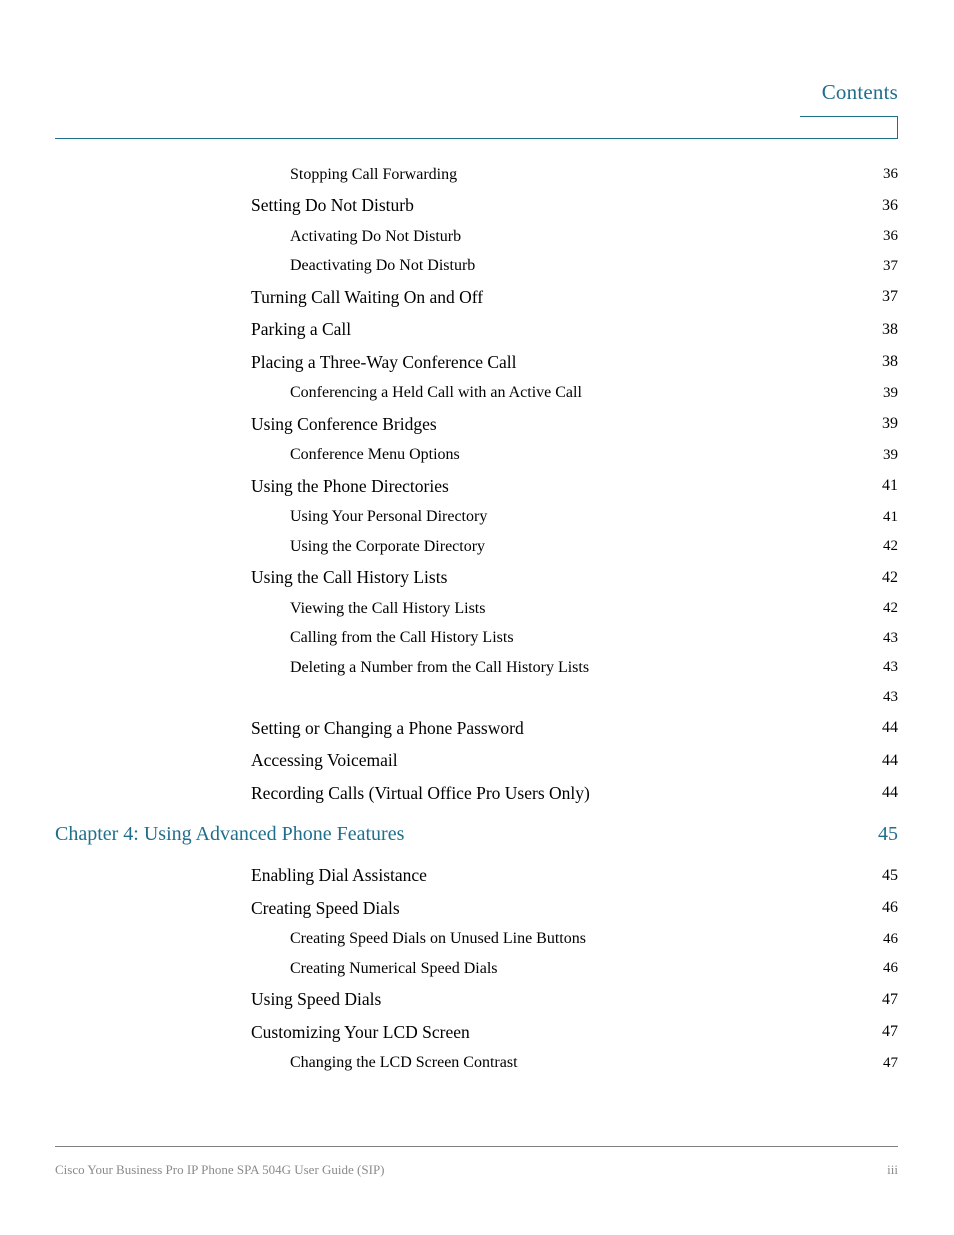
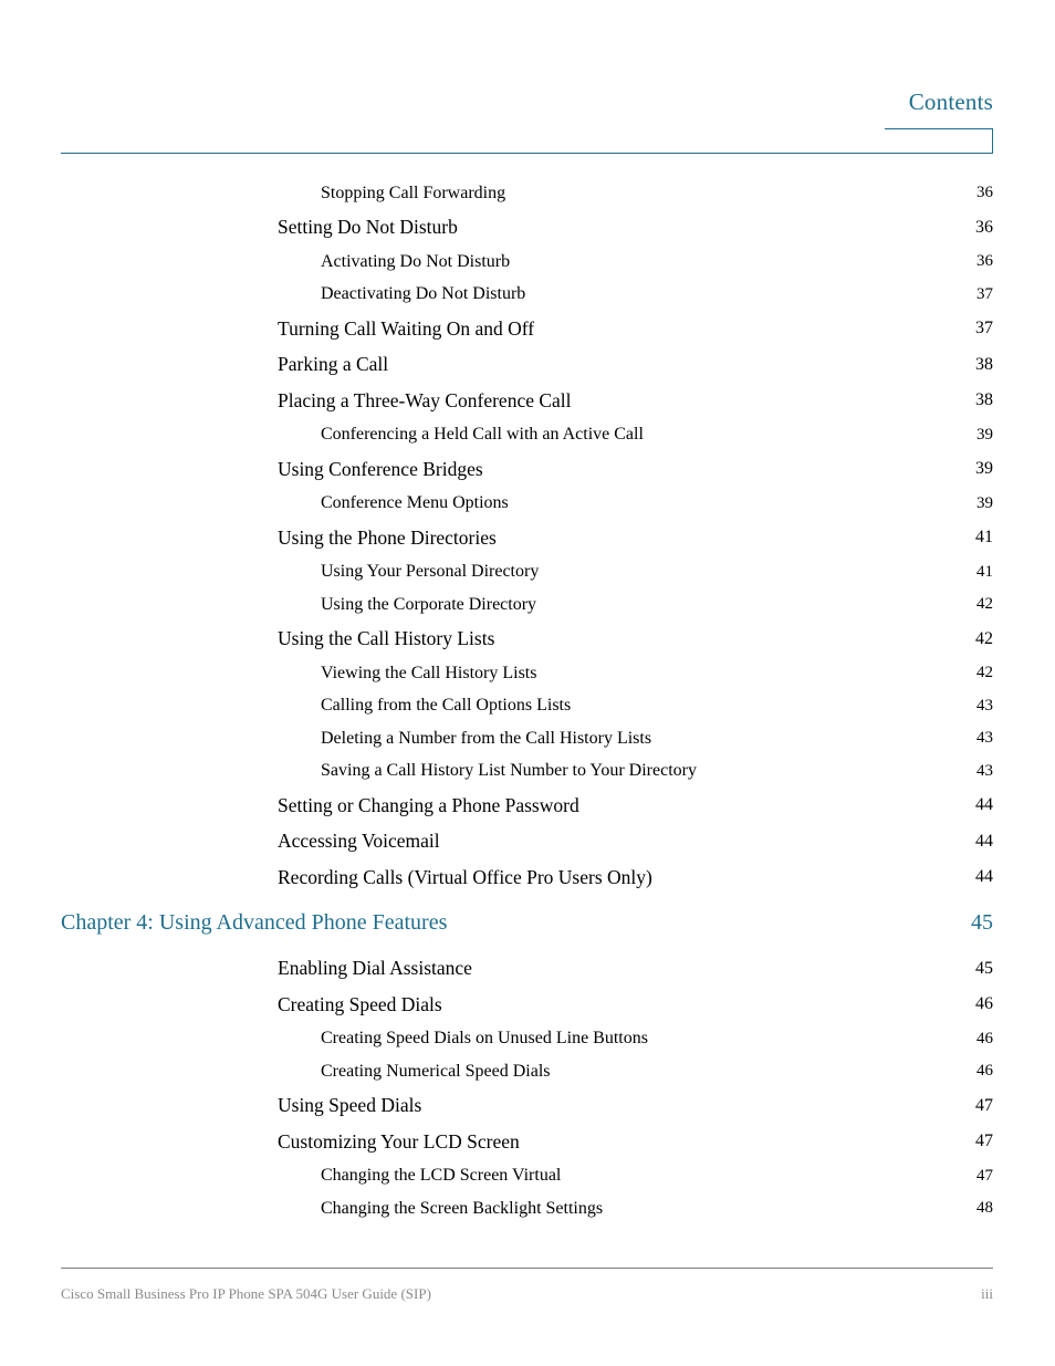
  Contents
  Stopping Call Forwarding
  36
  Setting Do Not Disturb
  36
  Activating Do Not Disturb
  36
  Deactivating Do Not Disturb
  37
  Turning Call Waiting On and Off
  37
  Parking a Call
  38
  Placing a Three-Way Conference Call
  38
  Conferencing a Held Call with an Active Call
  39
  Using Conference Bridges
  39
  Conference Menu Options
  39
  Using the Phone Directories
  41
  Using Your Personal Directory
  41
  Using the Corporate Directory
  42
  Using the Call History Lists
  42
  Viewing the Call History Lists
  42
- Calling from the Call History Lists
+ Calling from the Call Options Lists
  43
  Deleting a Number from the Call History Lists
  43
+ Saving a Call History List Number to Your Directory
  43
  Setting or Changing a Phone Password
  44
  Accessing Voicemail
  44
  Recording Calls (Virtual Office Pro Users Only)
  44
  Chapter 4: Using Advanced Phone Features
  45
  Enabling Dial Assistance
  45
  Creating Speed Dials
  46
  Creating Speed Dials on Unused Line Buttons
  46
  Creating Numerical Speed Dials
  46
  Using Speed Dials
  47
  Customizing Your LCD Screen
  47
- Changing the LCD Screen Contrast
+ Changing the LCD Screen Virtual
  47
+ Changing the Screen Backlight Settings
+ 48
- Cisco Your Business Pro IP Phone SPA 504G User Guide (SIP)
+ Cisco Small Business Pro IP Phone SPA 504G User Guide (SIP)
  iii
